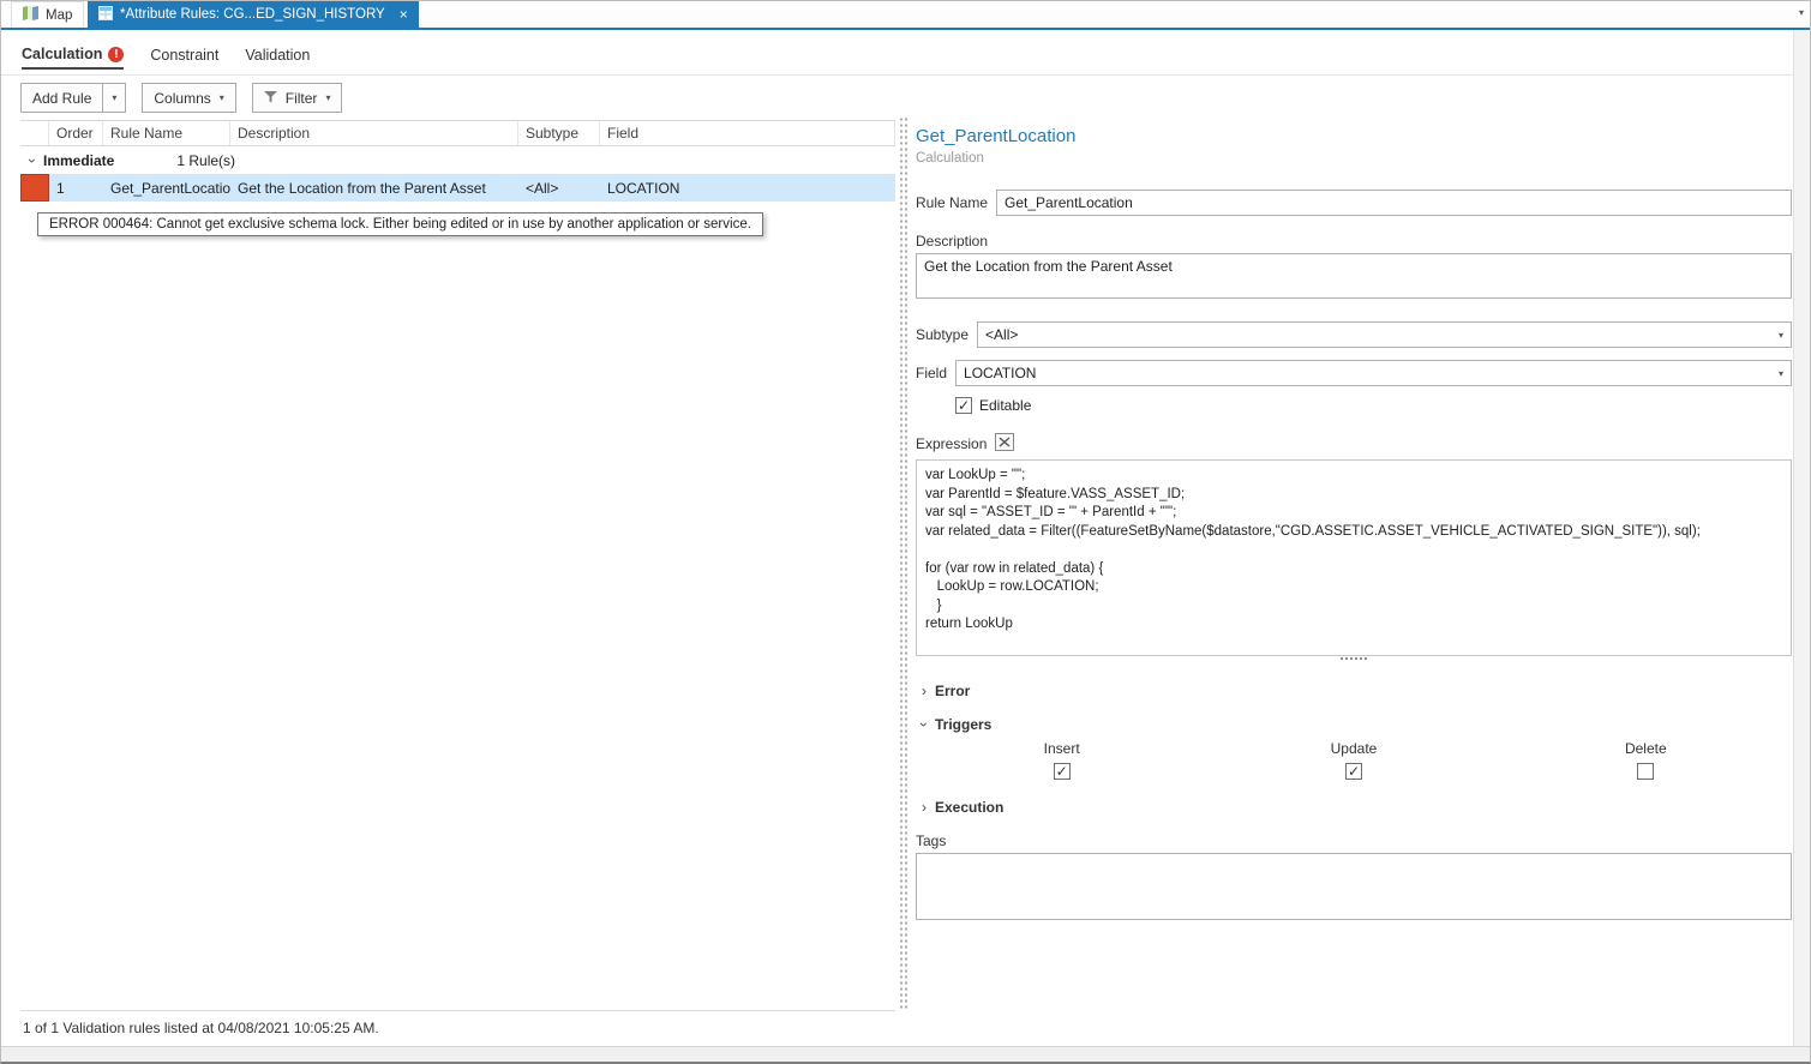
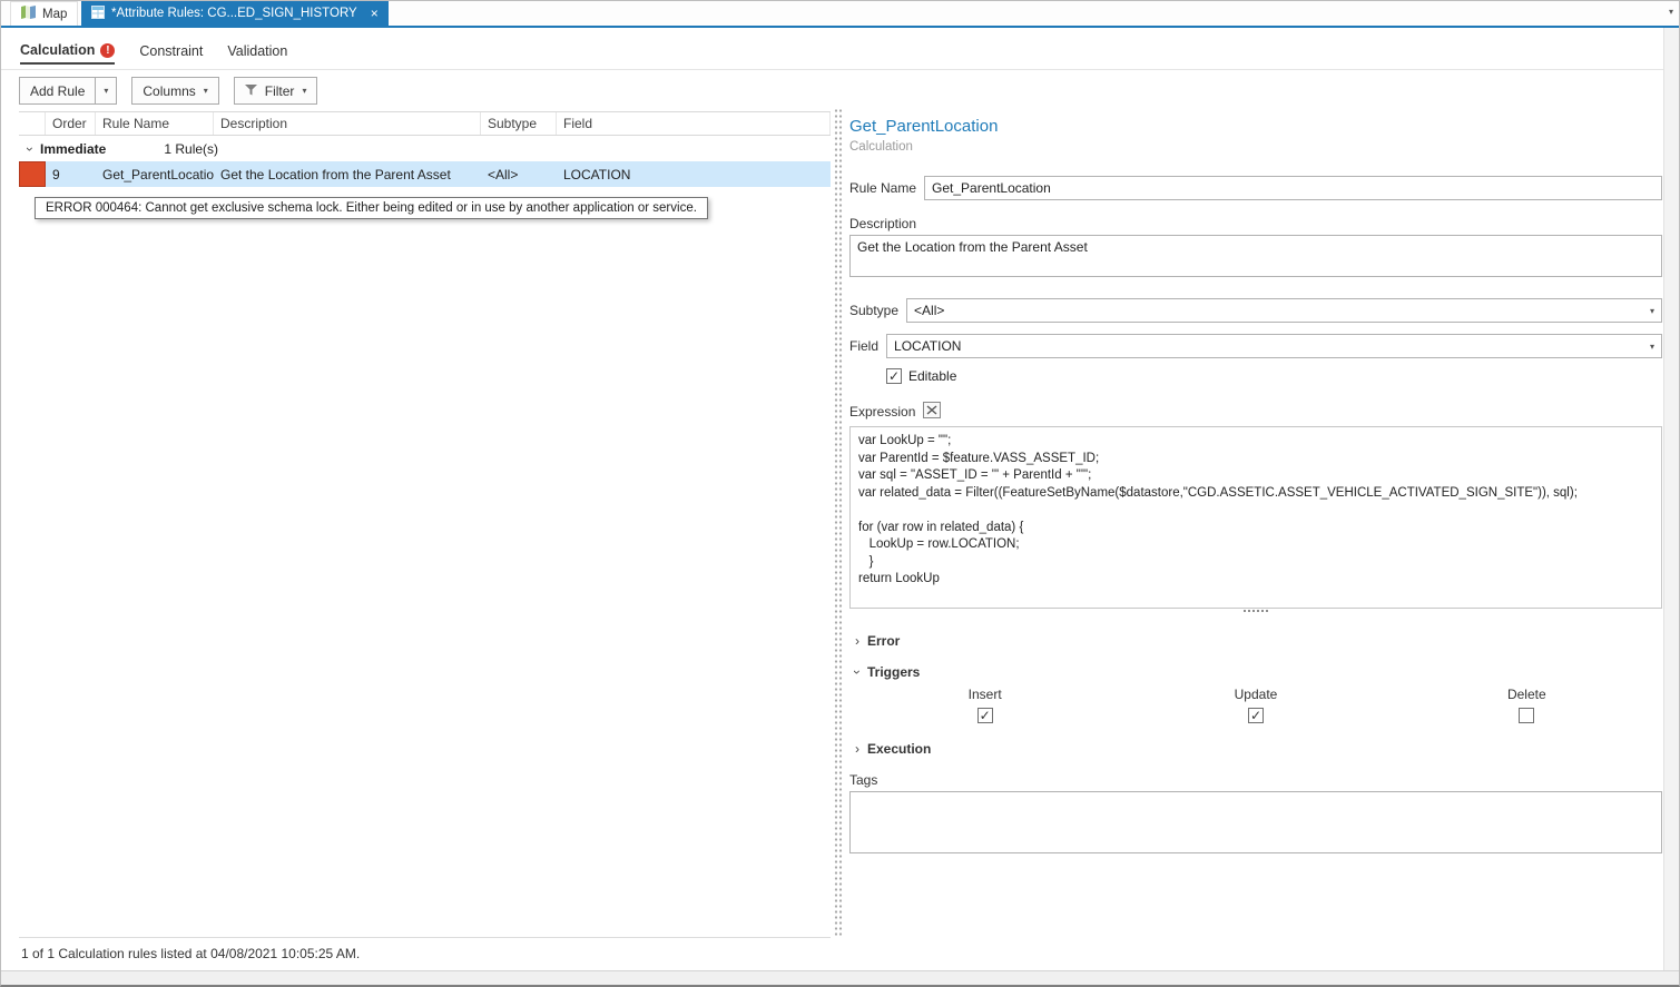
  Map
  *Attribute Rules: CG...ED_SIGN_HISTORY
  ×
  ▾
  Calculation
  !
  Constraint
  Validation
  Add Rule
  ▾
  Columns
  ▾
  Filter
  ▾
  Order
  Rule Name
  Description
  Subtype
  Field
  Immediate
  1 Rule(s)
- 1
+ 9
  Get_ParentLocatio
  Get the Location from the Parent Asset
  <All>
  LOCATION
  ERROR 000464: Cannot get exclusive schema lock. Either being edited or in use by another application or service.
- 1 of 1 Validation rules listed at 04/08/2021 10:05:25 AM.
+ 1 of 1 Calculation rules listed at 04/08/2021 10:05:25 AM.
  Get_ParentLocation
  Calculation
  Rule Name
  Get_ParentLocation
  Description
  Get the Location from the Parent Asset
  Subtype
  <All>
  ▾
  Field
  LOCATION
  ▾
  ✓
  Editable
  Expression
  var LookUp = "";
  var ParentId = $feature.VASS_ASSET_ID;
  var sql = "ASSET_ID = '" + ParentId + "'";
  var related_data = Filter((FeatureSetByName($datastore,"CGD.ASSETIC.ASSET_VEHICLE_ACTIVATED_SIGN_SITE")), sql);
  for (var row in related_data) {
  LookUp = row.LOCATION;
  }
  return LookUp
  ›
  Error
  Triggers
  Insert
  ✓
  Update
  ✓
  Delete
  ›
  Execution
  Tags
